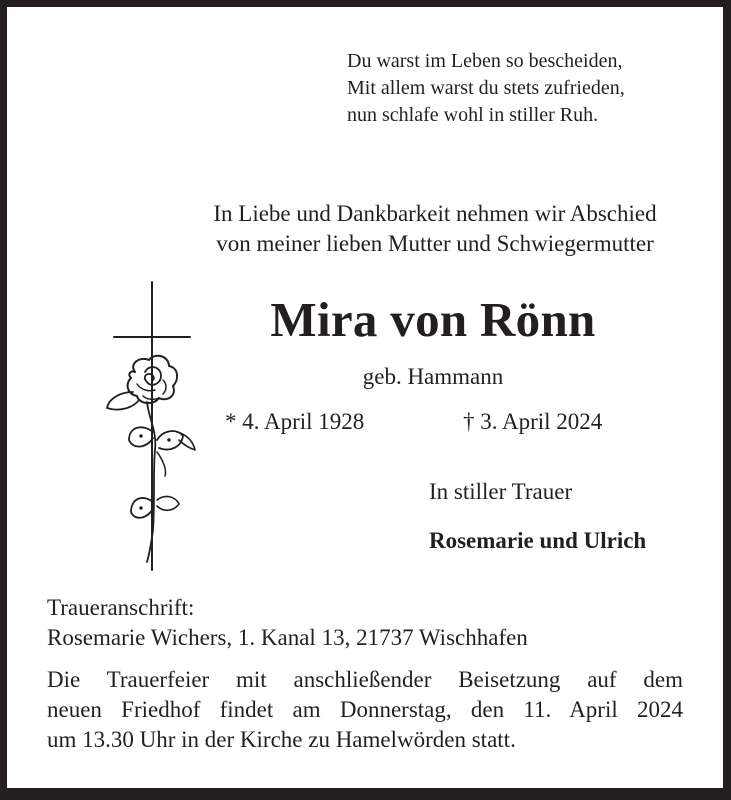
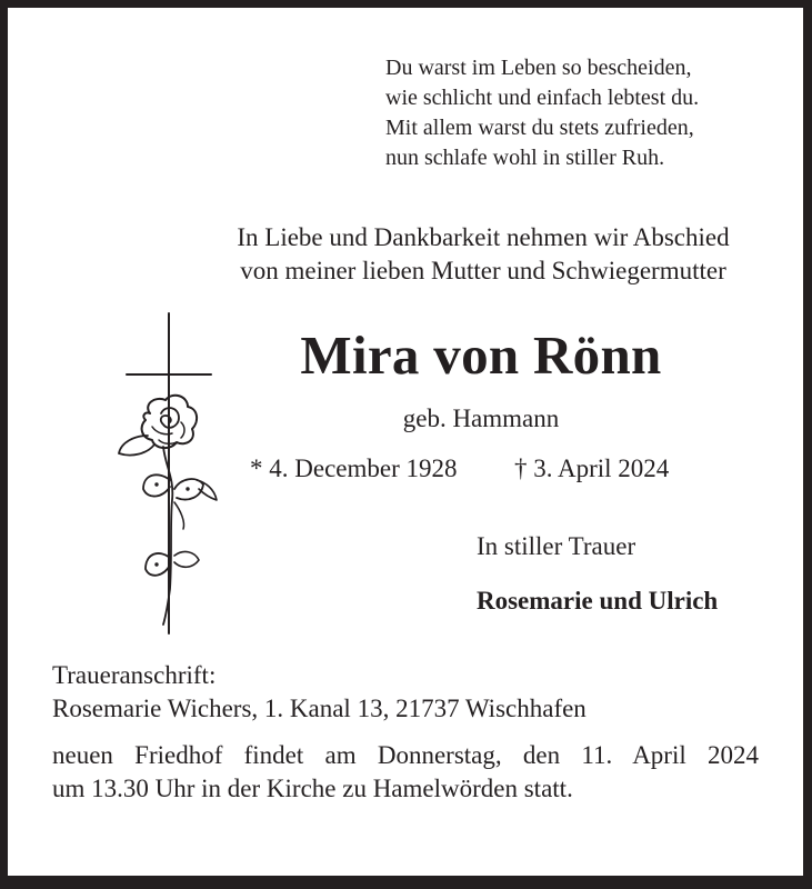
  Du warst im Leben so bescheiden,
+ wie schlicht und einfach lebtest du.
  Mit allem warst du stets zufrieden,
  nun schlafe wohl in stiller Ruh.
  In Liebe und Dankbarkeit nehmen wir Abschied
  von meiner lieben Mutter und Schwiegermutter
  Mira von Rönn
  geb. Hammann
- * 4. April 1928
+ * 4. December 1928
  † 3. April 2024
  In stiller Trauer
  Rosemarie und Ulrich
  Traueranschrift:
  Rosemarie Wichers, 1. Kanal 13, 21737 Wischhafen
- Die Trauerfeier mit anschließender Beisetzung auf dem
  neuen Friedhof findet am Donnerstag, den 11. April 2024
  um 13.30 Uhr in der Kirche zu Hamelwörden statt.
